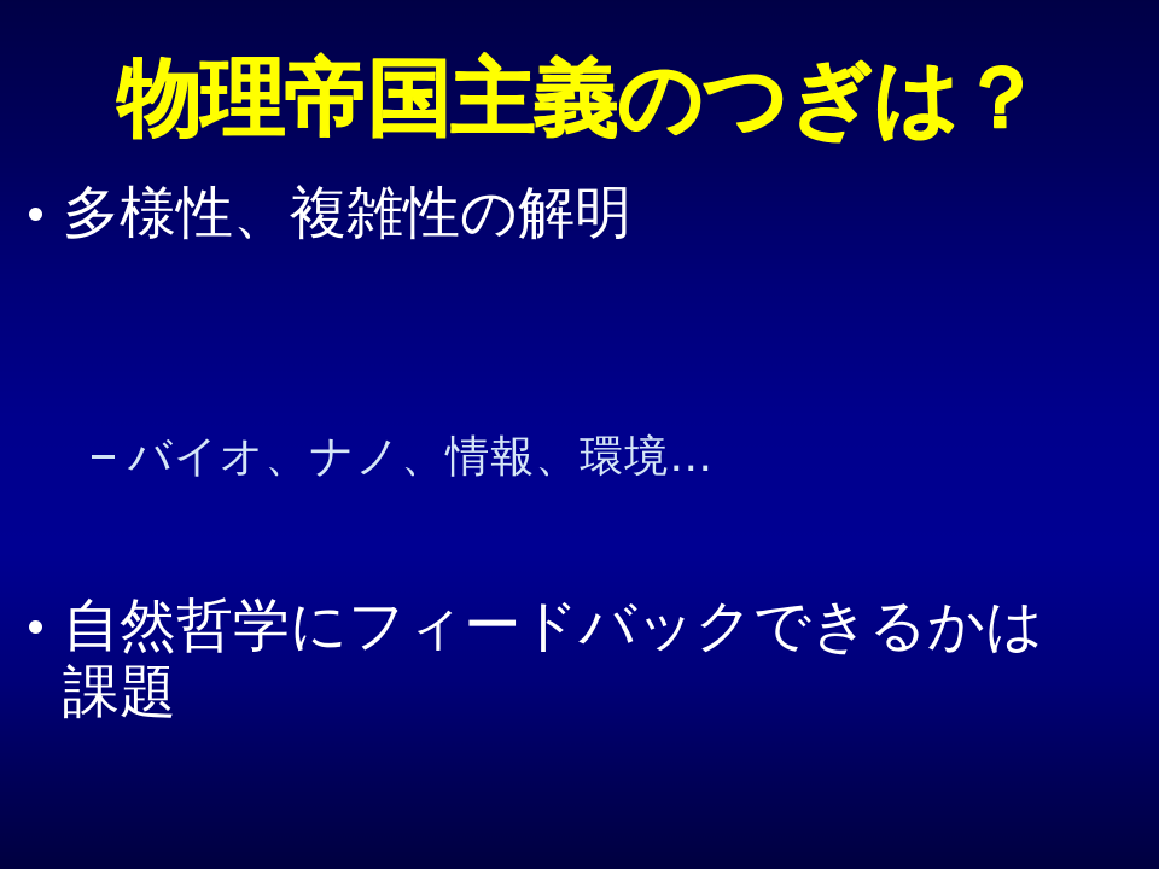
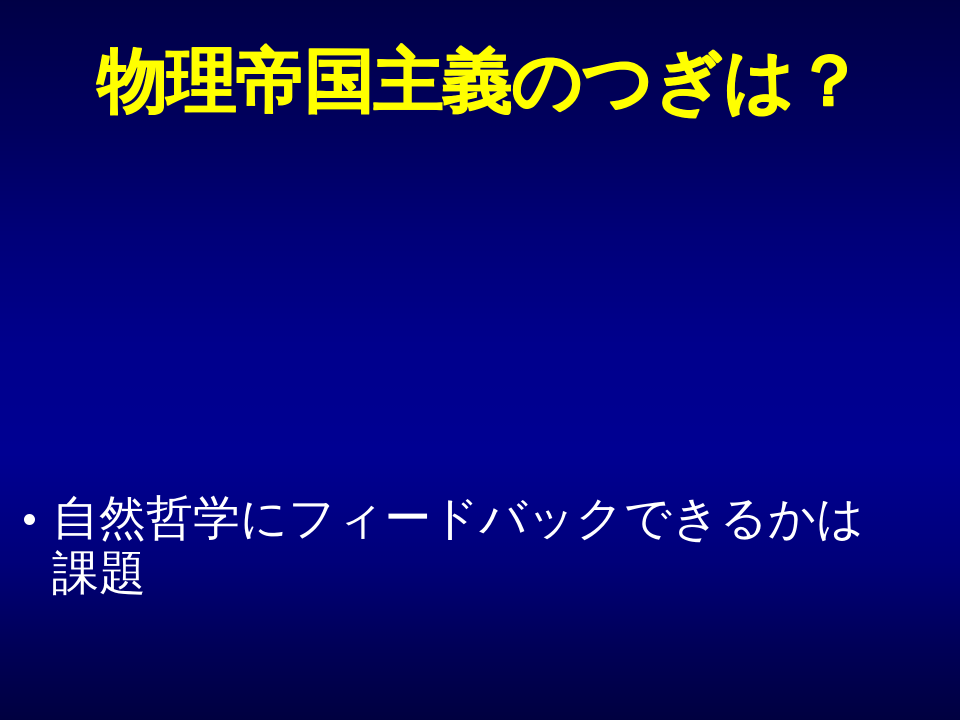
  物理帝国主義のつぎは？
- 多様性、複雑性の解明
- バイオ、ナノ、情報、環境…
  自然哲学にフィードバックできるかは課題
